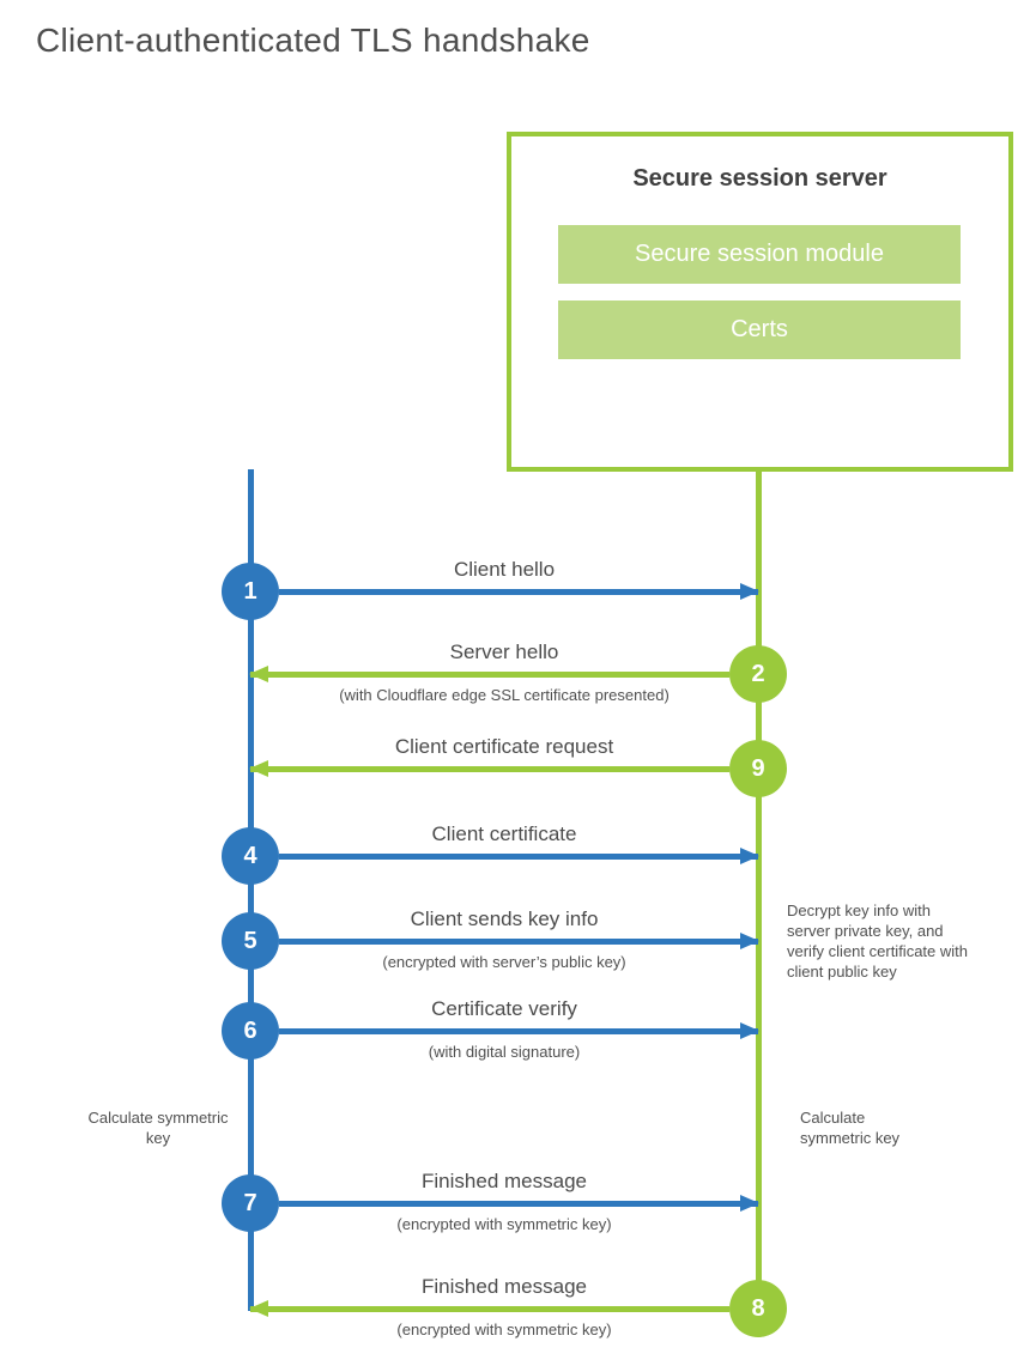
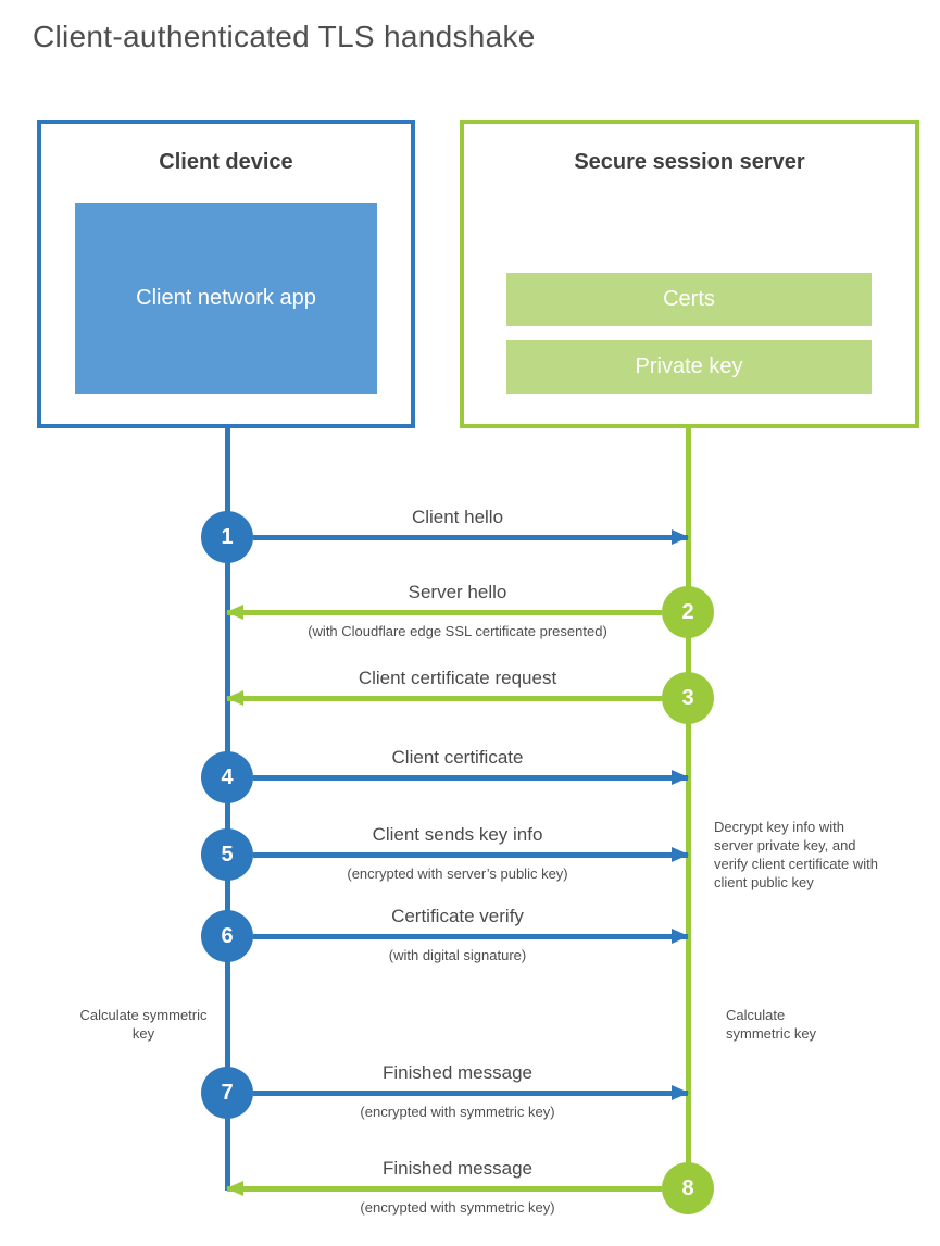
  Client-authenticated TLS handshake
+ Client device
+ Client network app
  Secure session server
- Secure session module
  Certs
+ Private key
  1
  Client hello
  2
  Server hello
  (with Cloudflare edge SSL certificate presented)
- 9
+ 3
  Client certificate request
  4
  Client certificate
  5
  Client sends key info
  (encrypted with server’s public key)
  6
  Certificate verify
  (with digital signature)
  7
  Finished message
  (encrypted with symmetric key)
  8
  Finished message
  (encrypted with symmetric key)
  Calculate symmetric key
  Calculate symmetric key
  Decrypt key info with server private key, and verify client certificate with client public key
